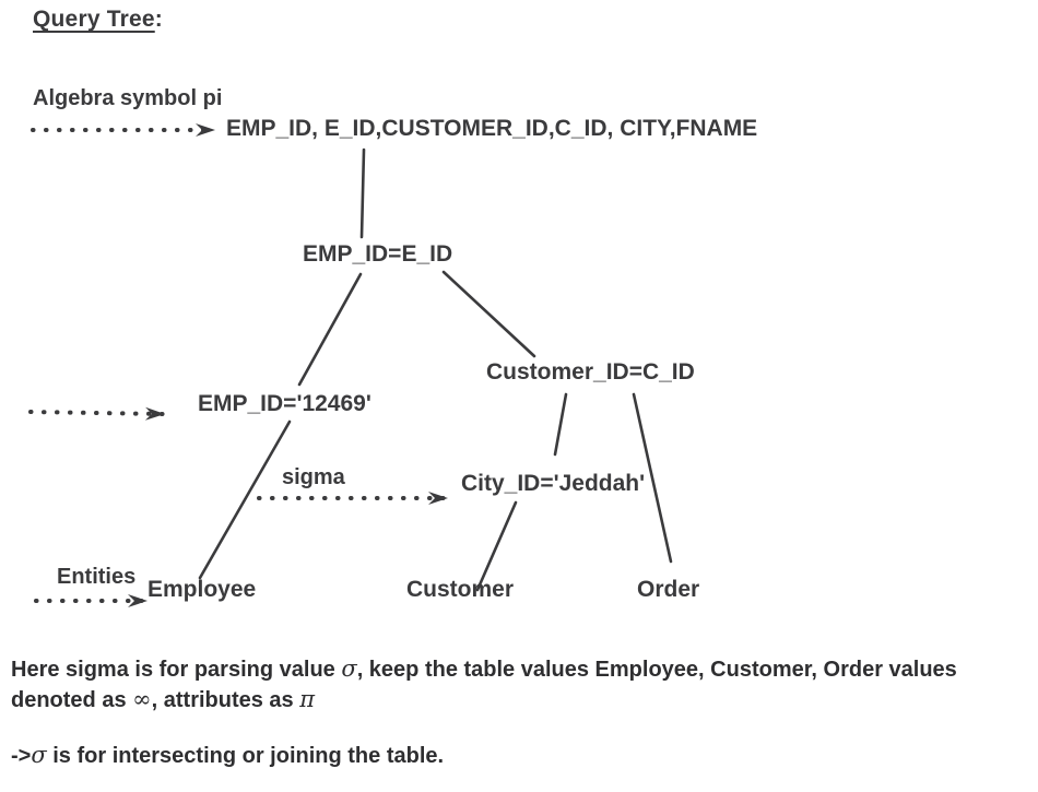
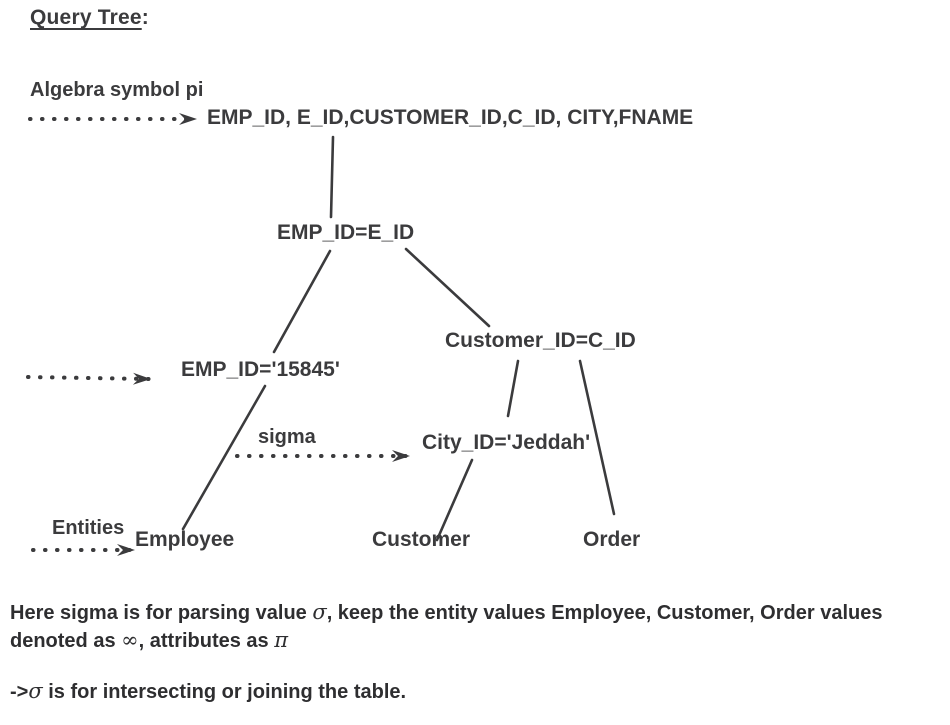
  Query Tree:
  Algebra symbol pi
  sigma
  Entities
  EMP_ID, E_ID,CUSTOMER_ID,C_ID, CITY,FNAME
  EMP_ID=E_ID
- EMP_ID='12469'
+ EMP_ID='15845'
  Customer_ID=C_ID
  City_ID='Jeddah'
  Employee
  Customer
  Order
- Here sigma is for parsing value σ, keep the table values Employee, Customer, Order values
+ Here sigma is for parsing value σ, keep the entity values Employee, Customer, Order values
  denoted as ∞, attributes as π
  ->σ is for intersecting or joining the table.
